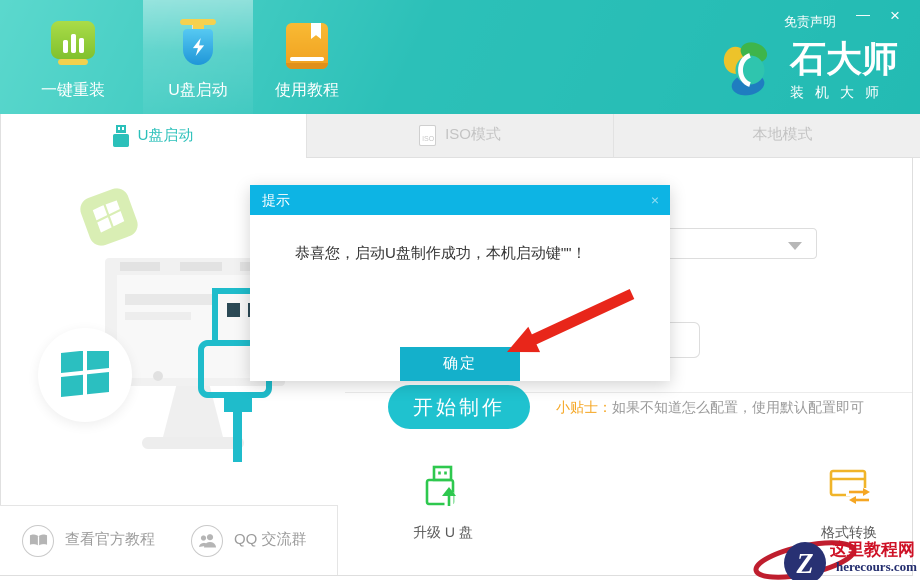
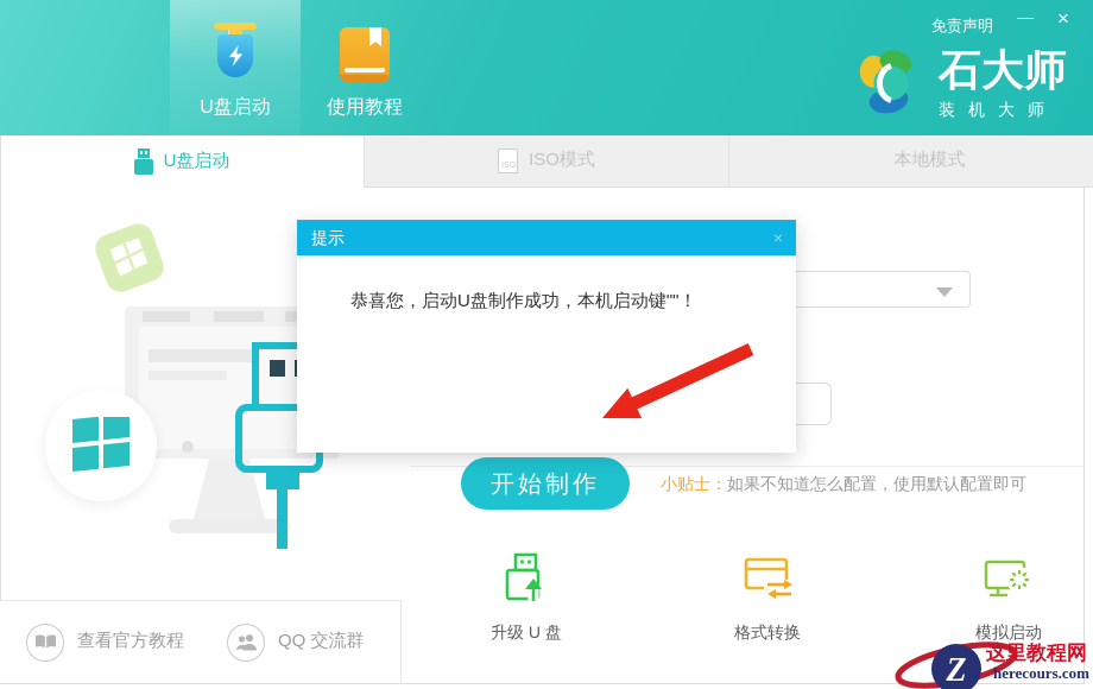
- 一键重装
  U盘启动
  使用教程
  免责声明
  —
  ×
  石大师
  装机大师
  U盘启动
  ISO模式
  本地模式
  开始制作
  小贴士：如果不知道怎么配置，使用默认配置即可
  升级 U 盘
  格式转换
+ 模拟启动
  查看官方教程
  QQ 交流群
  提示
  ×
  恭喜您，启动U盘制作成功，本机启动键""！
- 确定
  Z
  这里教程网
  herecours.com
